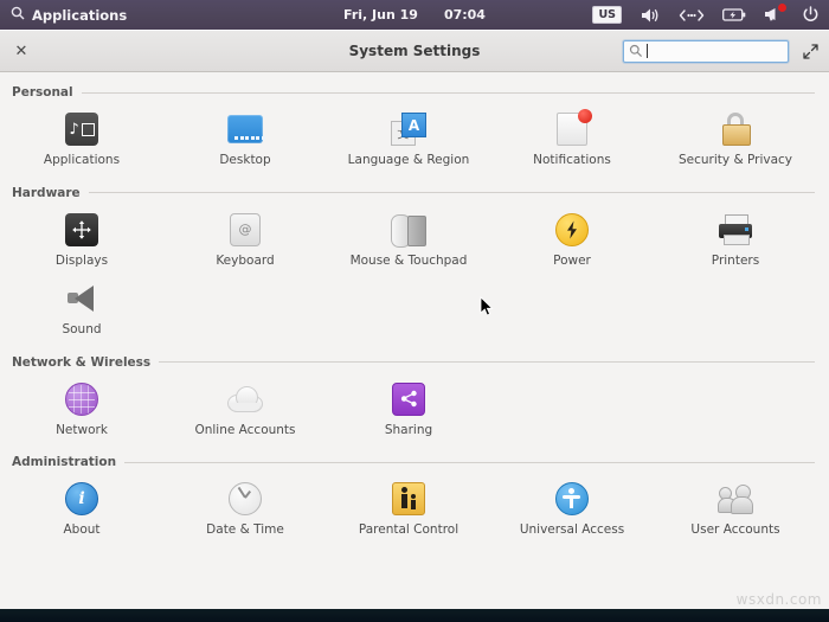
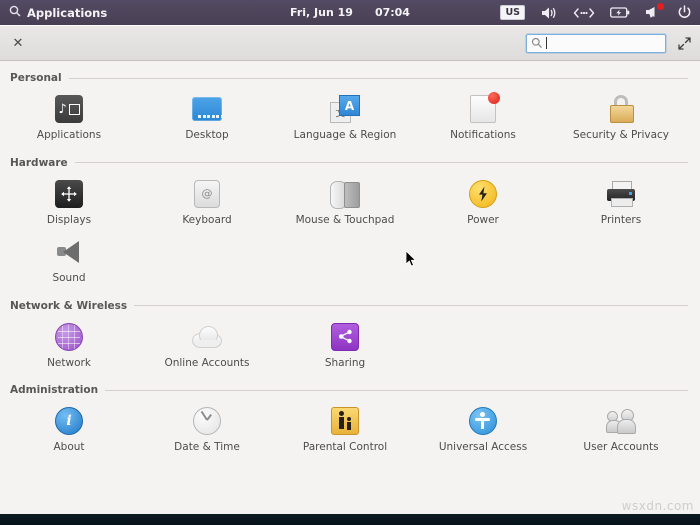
  Applications
  Fri, Jun 19
  07:04
  US
  ✕
- System Settings
  Personal
  ♪
  Applications
  Desktop
  A
  Language & Region
  Notifications
  Security & Privacy
  Hardware
  Displays
  @
  Keyboard
  Mouse & Touchpad
  Power
  Printers
  Sound
  Network & Wireless
  Network
  Online Accounts
  Sharing
  Administration
  i
  About
  Date & Time
  Parental Control
  Universal Access
  User Accounts
  wsxdn.com
